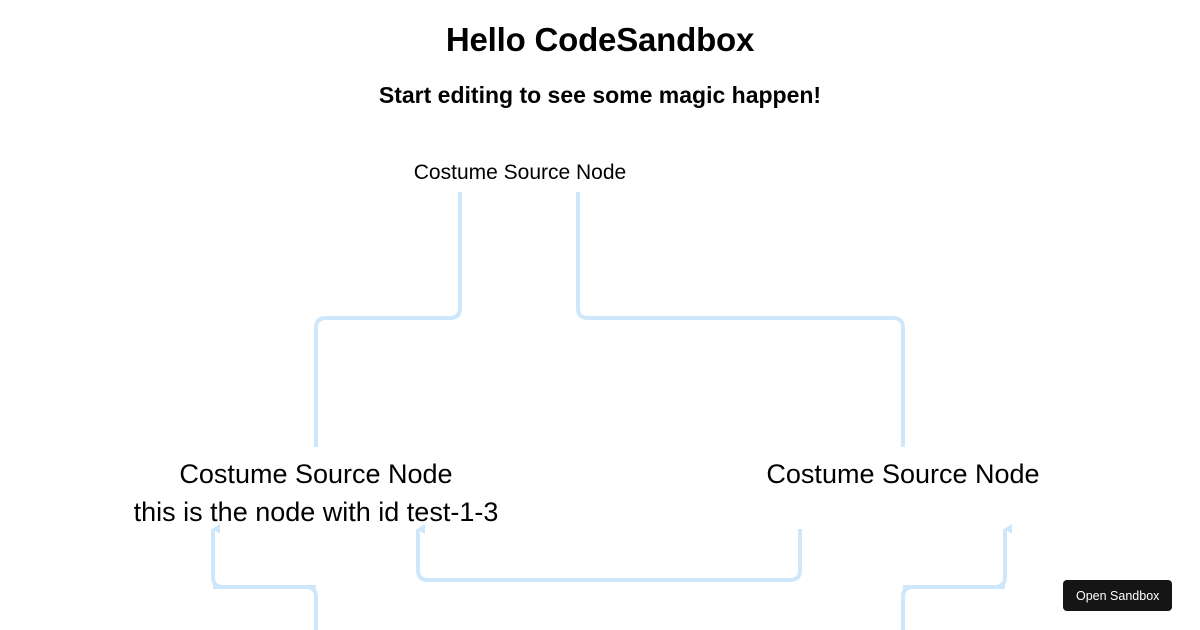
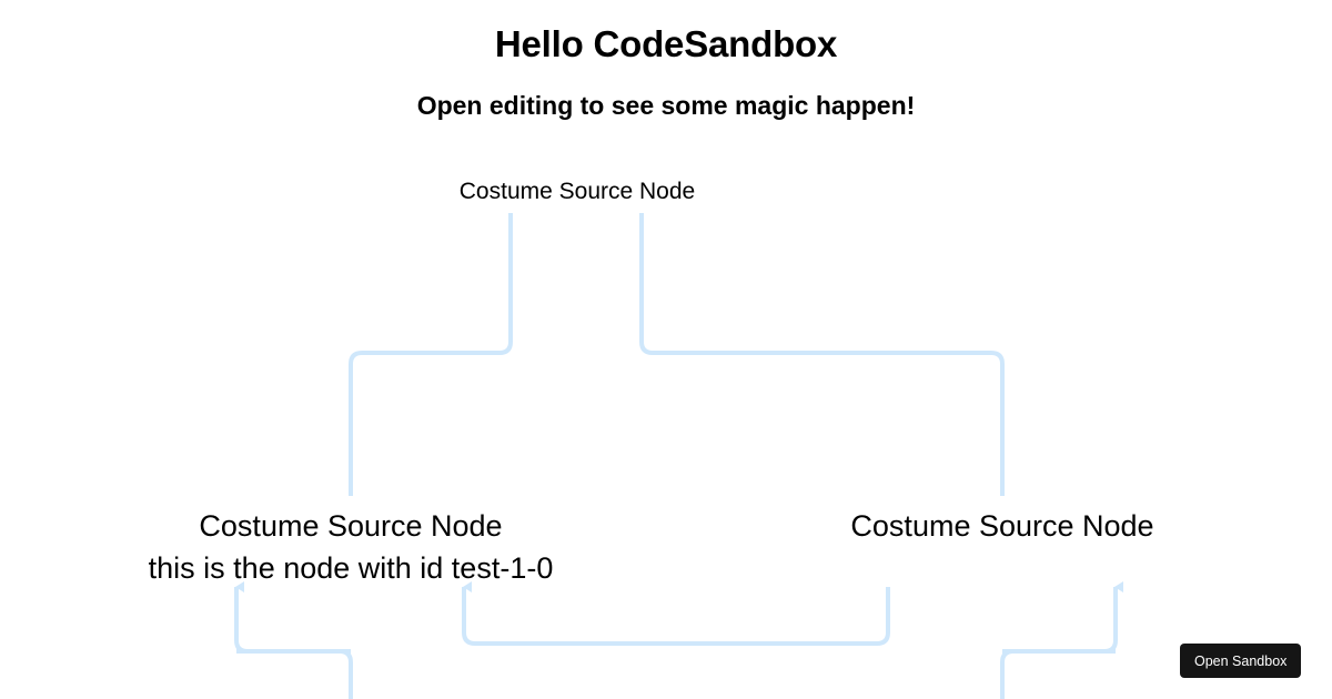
  Hello CodeSandbox
- Start editing to see some magic happen!
+ Open editing to see some magic happen!
  Costume Source Node
  Costume Source Node
- this is the node with id test-1-3
+ this is the node with id test-1-0
  Costume Source Node
  Open Sandbox
